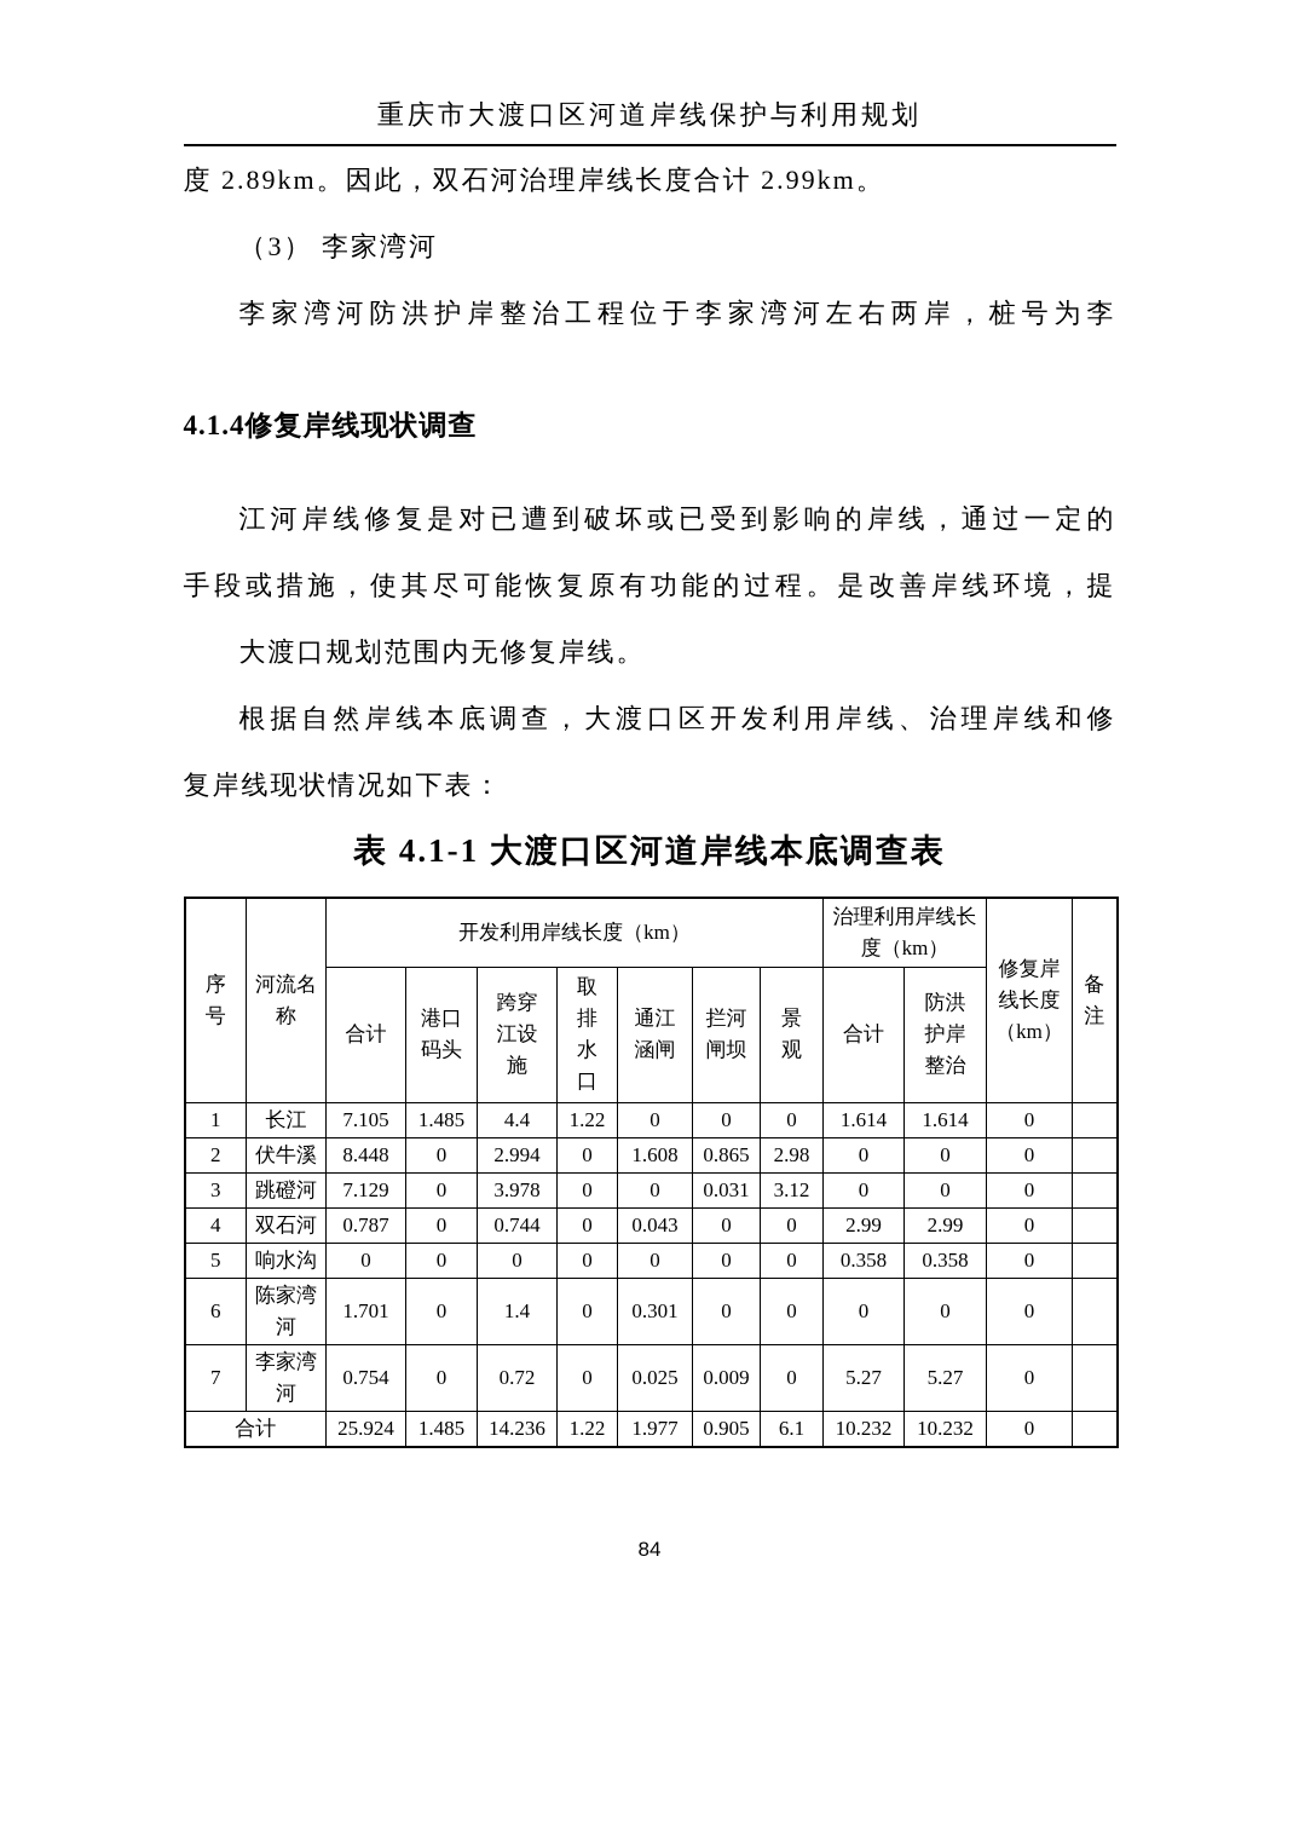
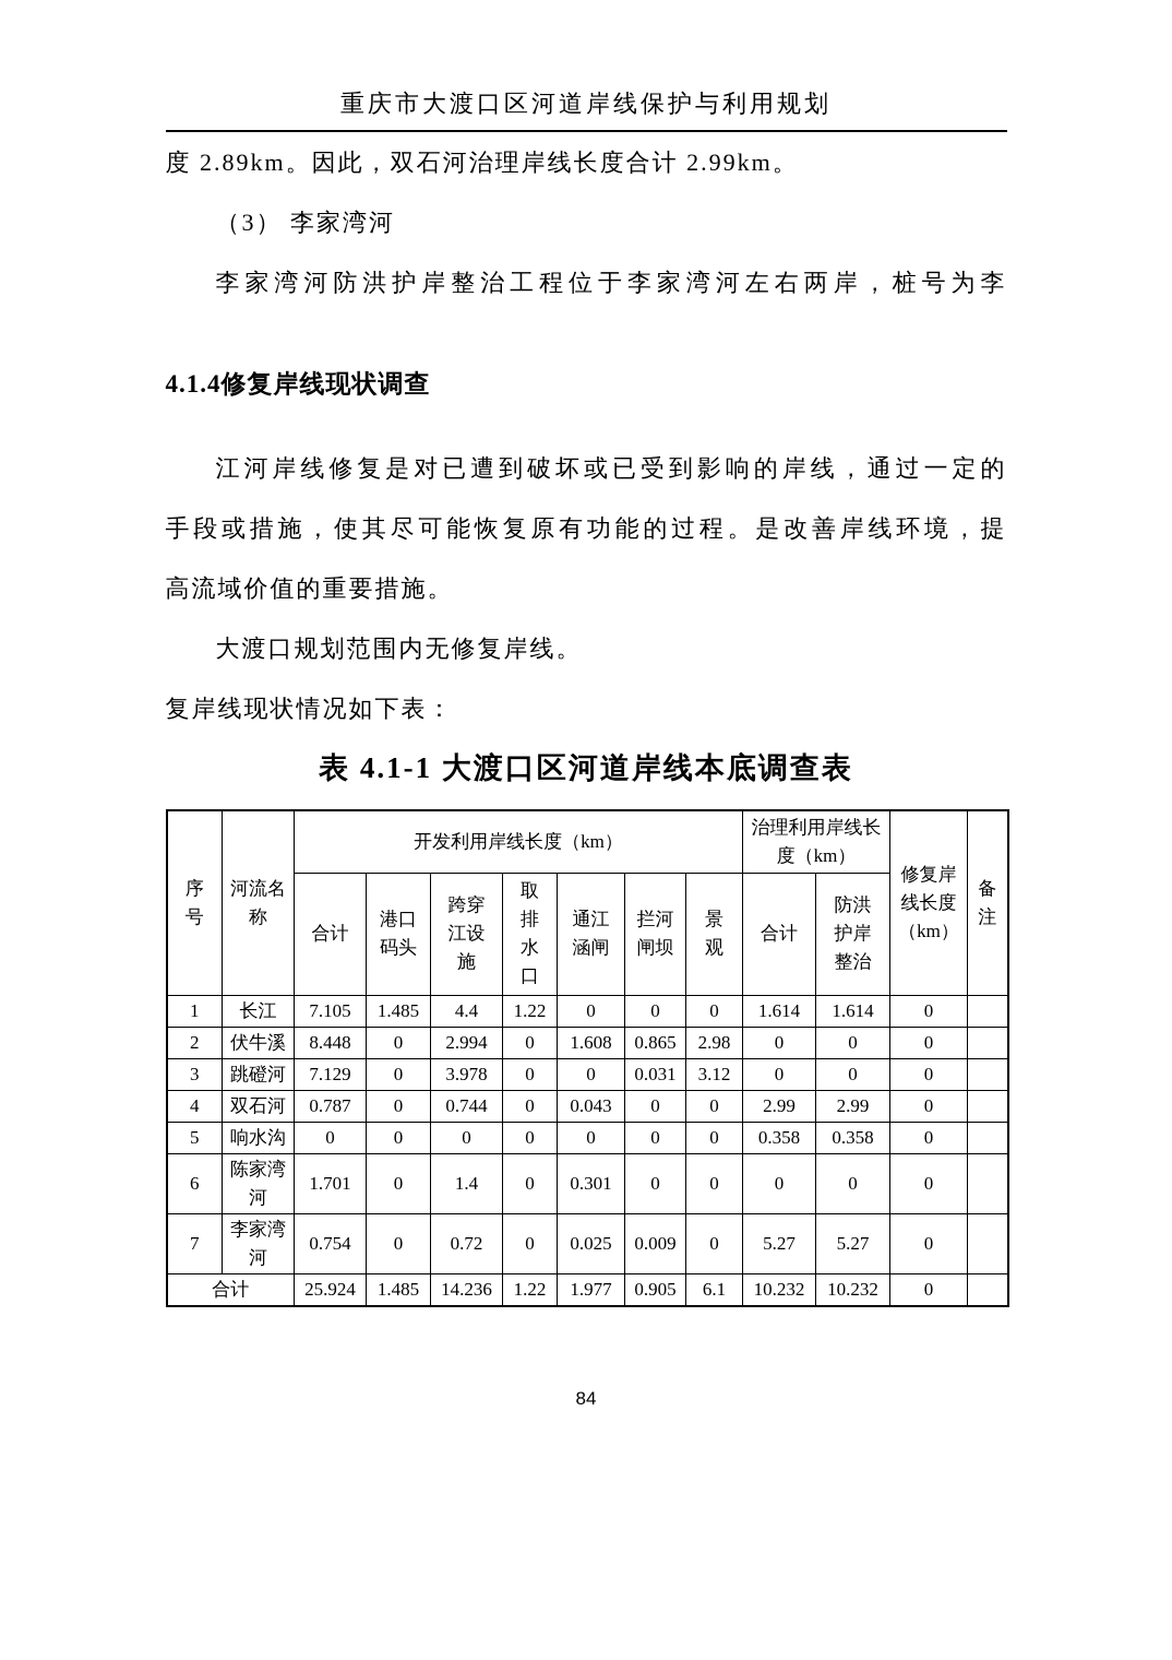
  重庆市大渡口区河道岸线保护与利用规划
  度 2.89km。因此，双石河治理岸线长度合计 2.99km。
  （3） 李家湾河
  李家湾河防洪护岸整治工程位于李家湾河左右两岸，桩号为李
  4.1.4修复岸线现状调查
  江河岸线修复是对已遭到破坏或已受到影响的岸线，通过一定的
  手段或措施，使其尽可能恢复原有功能的过程。是改善岸线环境，提
+ 高流域价值的重要措施。
  大渡口规划范围内无修复岸线。
- 根据自然岸线本底调查，大渡口区开发利用岸线、治理岸线和修
  复岸线现状情况如下表：
  表 4.1-1 大渡口区河道岸线本底调查表
  序 号	河流名 称	开发利用岸线长度（km）	治理利用岸线长 度（km）	修复岸 线长度 （km）	备 注
  合计	港口 码头	跨穿 江设 施	取 排 水 口	通江 涵闸	拦河 闸坝	景 观	合计	防洪 护岸 整治
  1	长江	7.105	1.485	4.4	1.22	0	0	0	1.614	1.614	0
  2	伏牛溪	8.448	0	2.994	0	1.608	0.865	2.98	0	0	0
  3	跳磴河	7.129	0	3.978	0	0	0.031	3.12	0	0	0
  4	双石河	0.787	0	0.744	0	0.043	0	0	2.99	2.99	0
  5	响水沟	0	0	0	0	0	0	0	0.358	0.358	0
  6	陈家湾 河	1.701	0	1.4	0	0.301	0	0	0	0	0
  7	李家湾 河	0.754	0	0.72	0	0.025	0.009	0	5.27	5.27	0
  合计	25.924	1.485	14.236	1.22	1.977	0.905	6.1	10.232	10.232	0
  84
